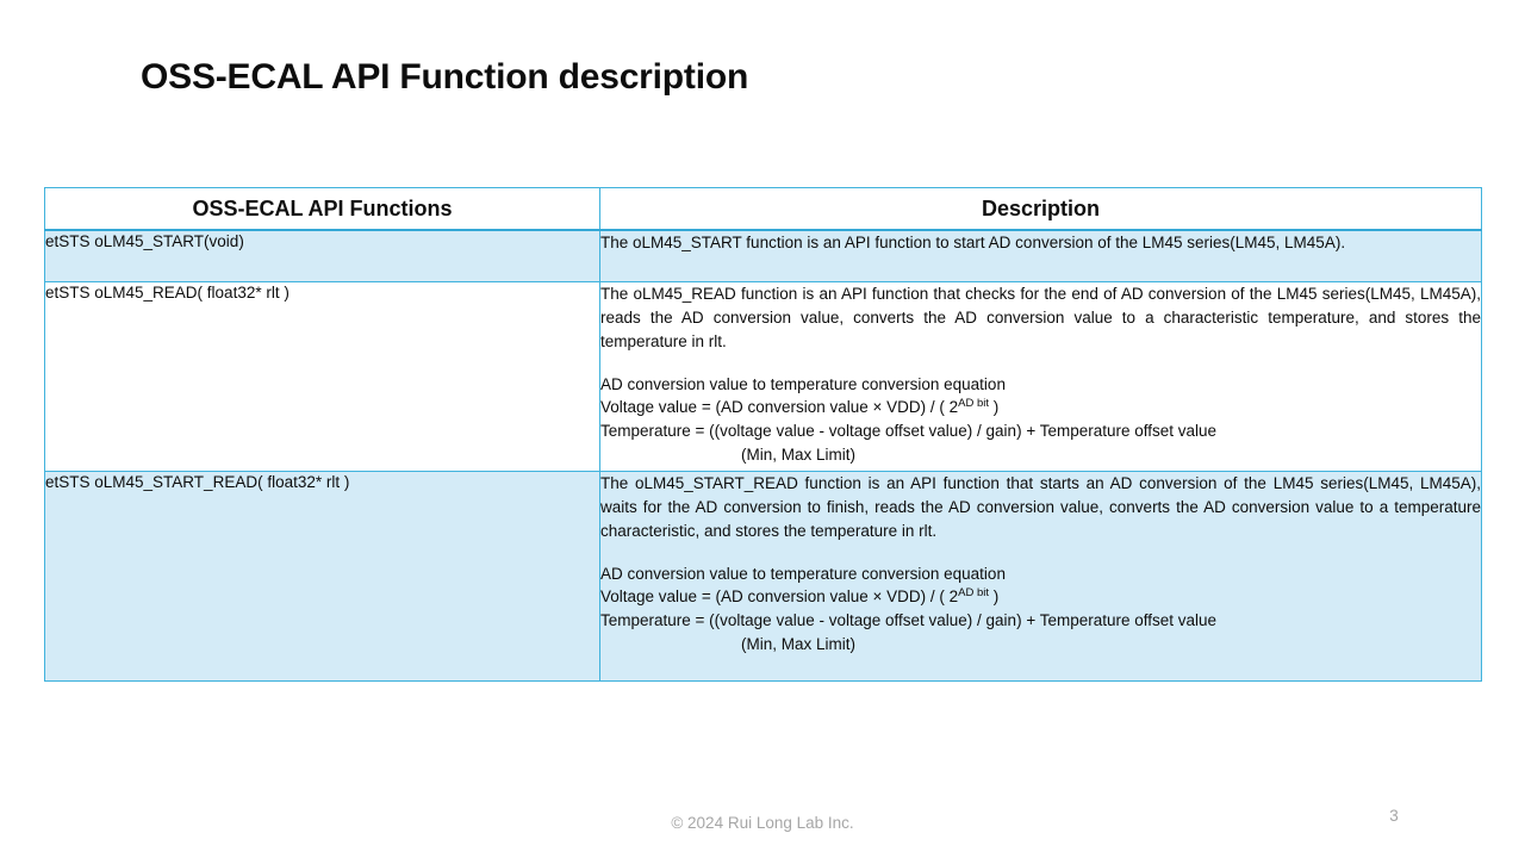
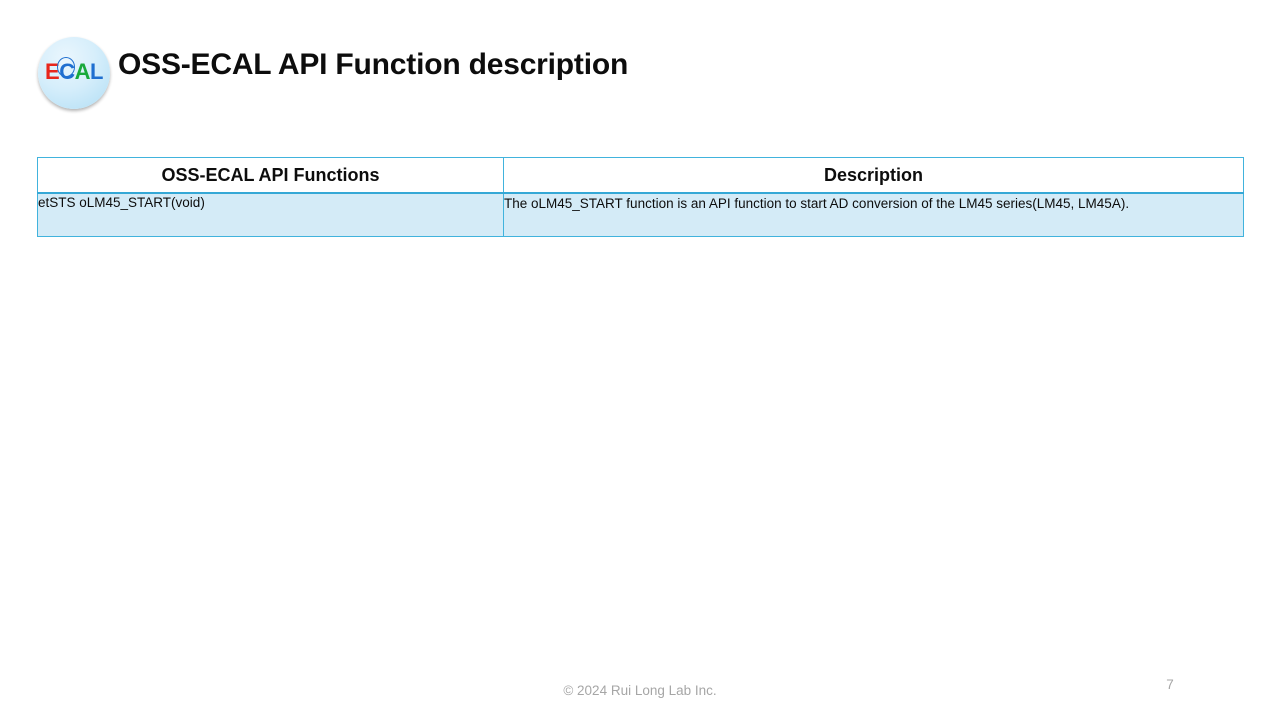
+ ECAL
  OSS-ECAL API Function description
  OSS-ECAL API Functions	Description
  etSTS oLM45_START(void)	The oLM45_START function is an API function to start AD conversion of the LM45 series(LM45, LM45A).
- etSTS oLM45_READ( float32* rlt )	The oLM45_READ function is an API function that checks for the end of AD conversion of the LM45 series(LM45, LM45A), reads the AD conversion value, converts the AD conversion value to a characteristic temperature, and stores the temperature in rlt. AD conversion value to temperature conversion equation Voltage value = (AD conversion value × VDD) / ( 2AD bit ) Temperature = ((voltage value - voltage offset value) / gain) + Temperature offset value (Min, Max Limit)
- etSTS oLM45_START_READ( float32* rlt )	The oLM45_START_READ function is an API function that starts an AD conversion of the LM45 series(LM45, LM45A), waits for the AD conversion to finish, reads the AD conversion value, converts the AD conversion value to a temperature characteristic, and stores the temperature in rlt. AD conversion value to temperature conversion equation Voltage value = (AD conversion value × VDD) / ( 2AD bit ) Temperature = ((voltage value - voltage offset value) / gain) + Temperature offset value (Min, Max Limit)
  © 2024 Rui Long Lab Inc.
- 3
+ 7
